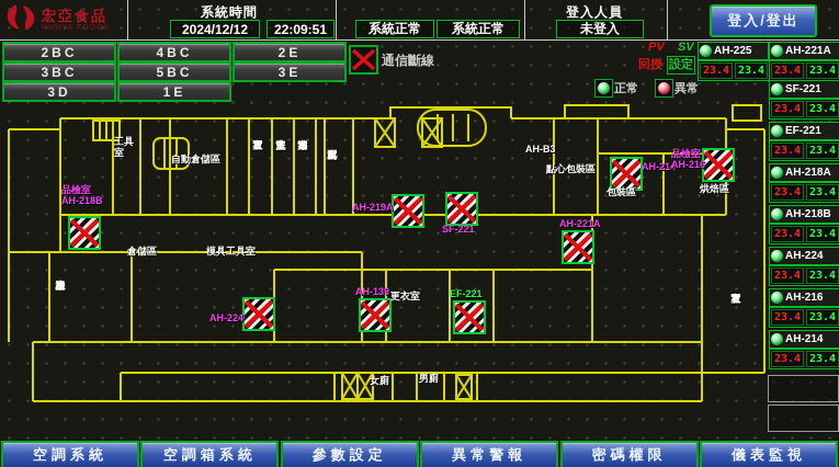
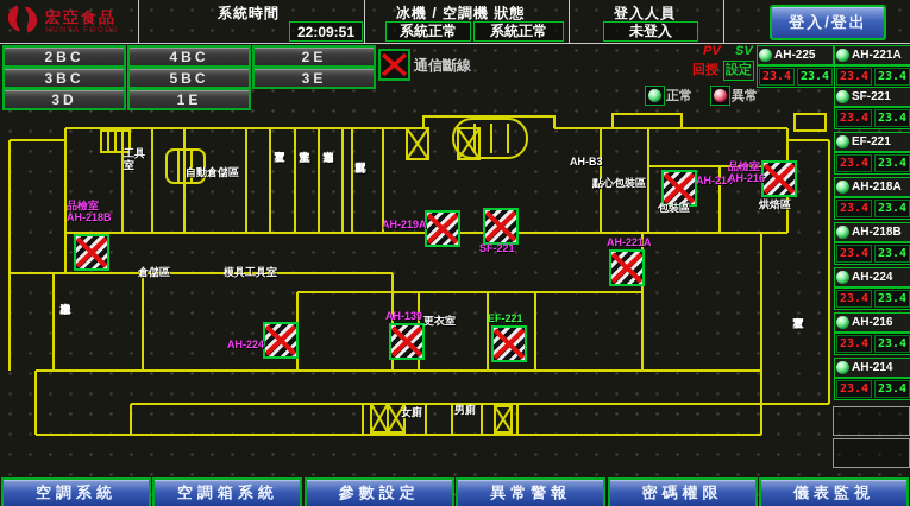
  宏亞食品
  系統時間
- 2024/12/12
  22:09:51
+ 冰機 / 空調機 狀態
  系統正常
  系統正常
  登入人員
  未登入
  登入/登出
  通信斷線
  PV
  SV
  回授
  設定
  正常
  異常
  2BC
  4BC
  2E
  3BC
  5BC
  3E
  3D
  1E
  AH-225
  23.4
  23.4
  AH-221A
  23.4
  23.4
  SF-221
  23.4
  23.4
  EF-221
  23.4
  23.4
  AH-218A
  23.4
  23.4
  AH-218B
  23.4
  23.4
  AH-224
  23.4
  23.4
  AH-216
  23.4
  23.4
  AH-214
  23.4
  23.4
  品檢室
  AH-218B
  AH-224
  AH-219A
  SF-221
  AH-139
  EF-221
  AH-221A
  AH-214
  品檢室
  AH-216
  工具室
  自動倉儲區
  AH-B3
  點心包裝區
  包裝區
  烘焙區
  倉儲區
  模具工具室
  更衣室
  女廁
  男廁
  空調系統
  空調箱系統
  參數設定
  異常警報
  密碼權限
  儀表監視
